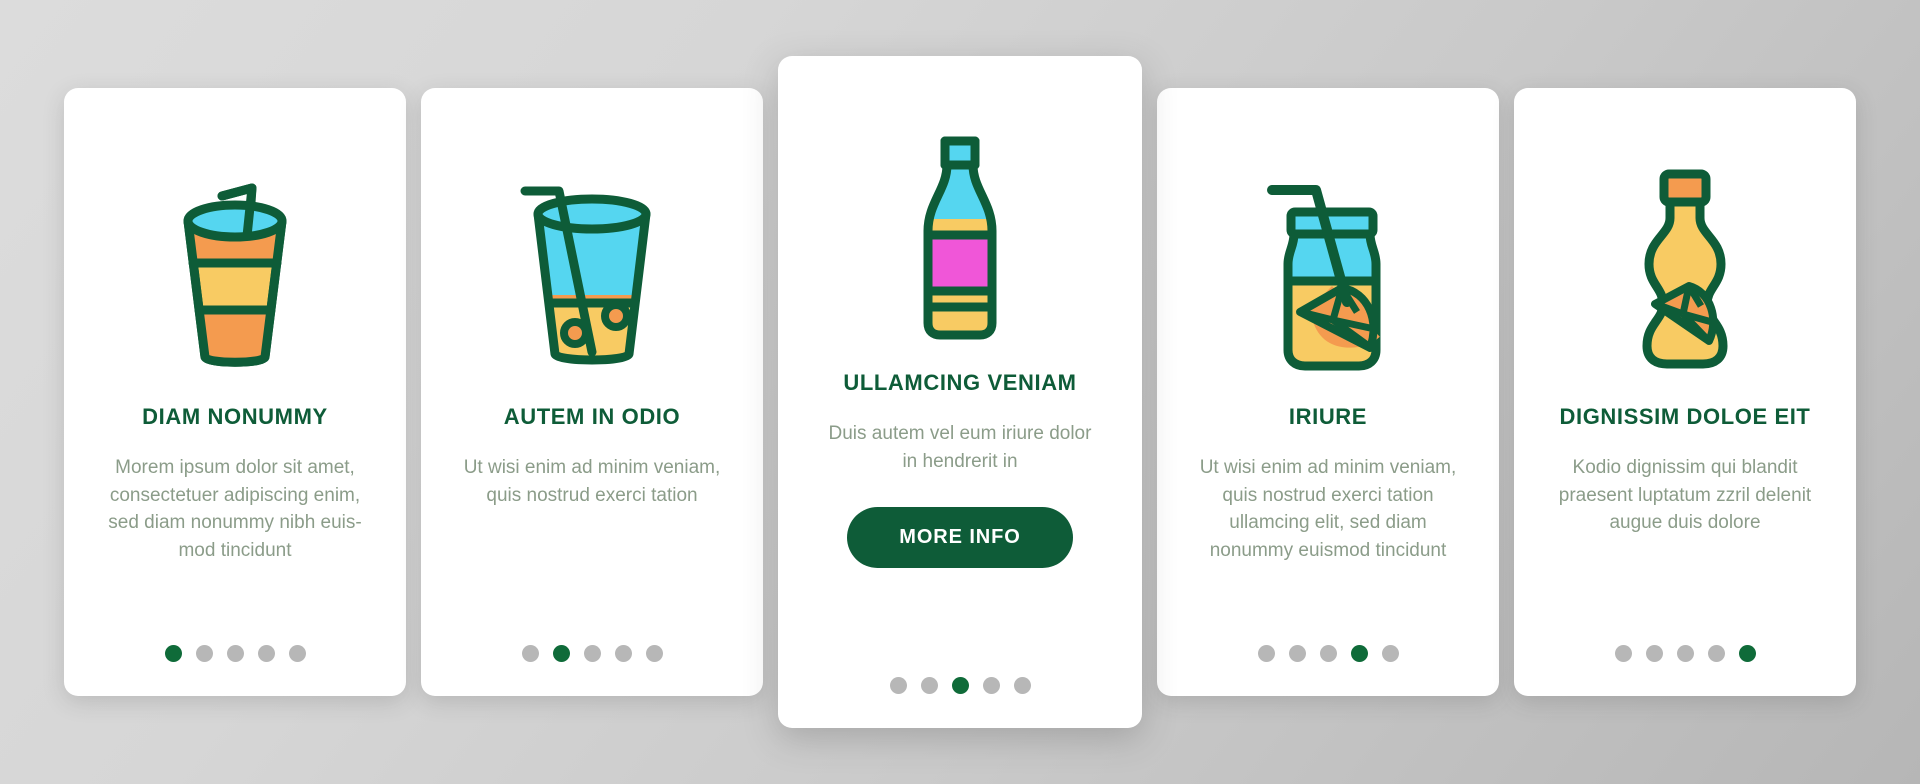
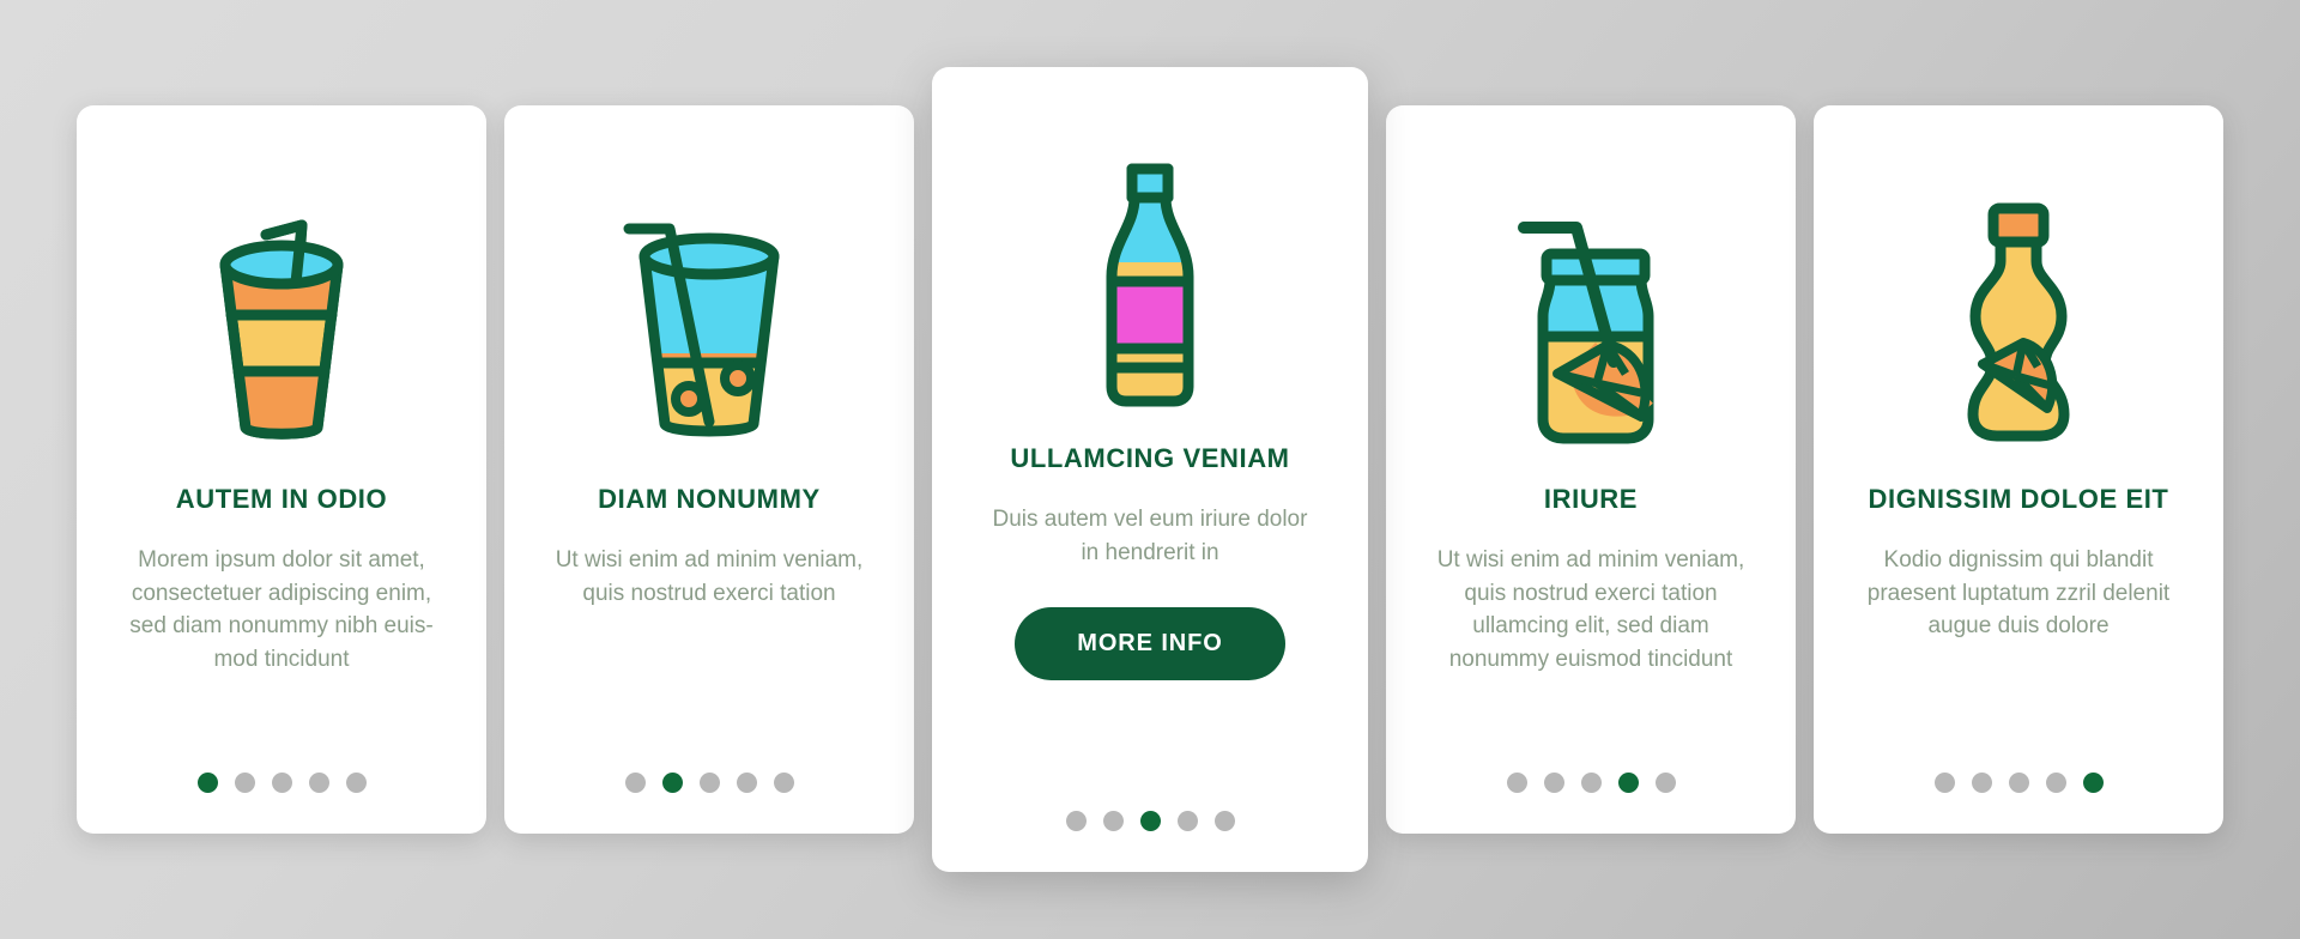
- DIAM NONUMMY
+ AUTEM IN ODIO
  Morem ipsum dolor sit amet, consectetuer adipiscing enim, sed diam nonummy nibh euis-mod tincidunt
- AUTEM IN ODIO
+ DIAM NONUMMY
  Ut wisi enim ad minim veniam, quis nostrud exerci tation
  ULLAMCING VENIAM
  Duis autem vel eum iriure dolor in hendrerit in
  MORE INFO
  IRIURE
  Ut wisi enim ad minim veniam, quis nostrud exerci tation ullamcing elit, sed diam nonummy euismod tincidunt
  DIGNISSIM DOLOE EIT
  Kodio dignissim qui blandit praesent luptatum zzril delenit augue duis dolore
